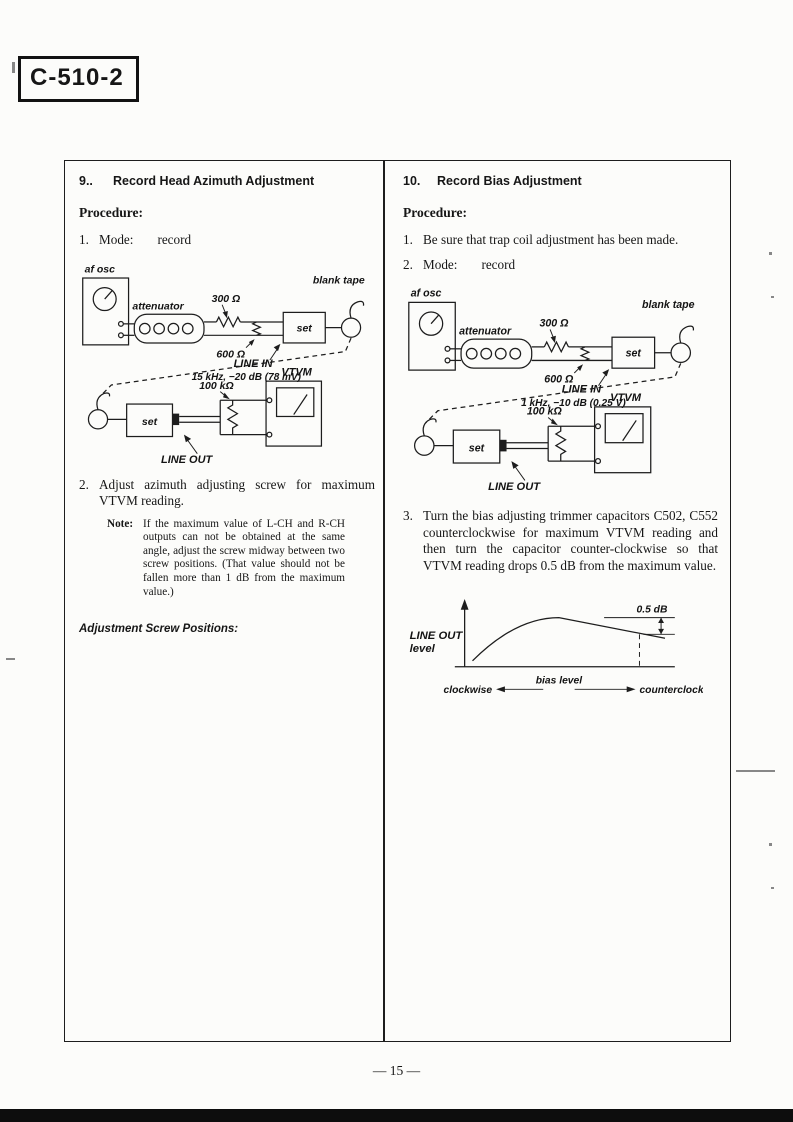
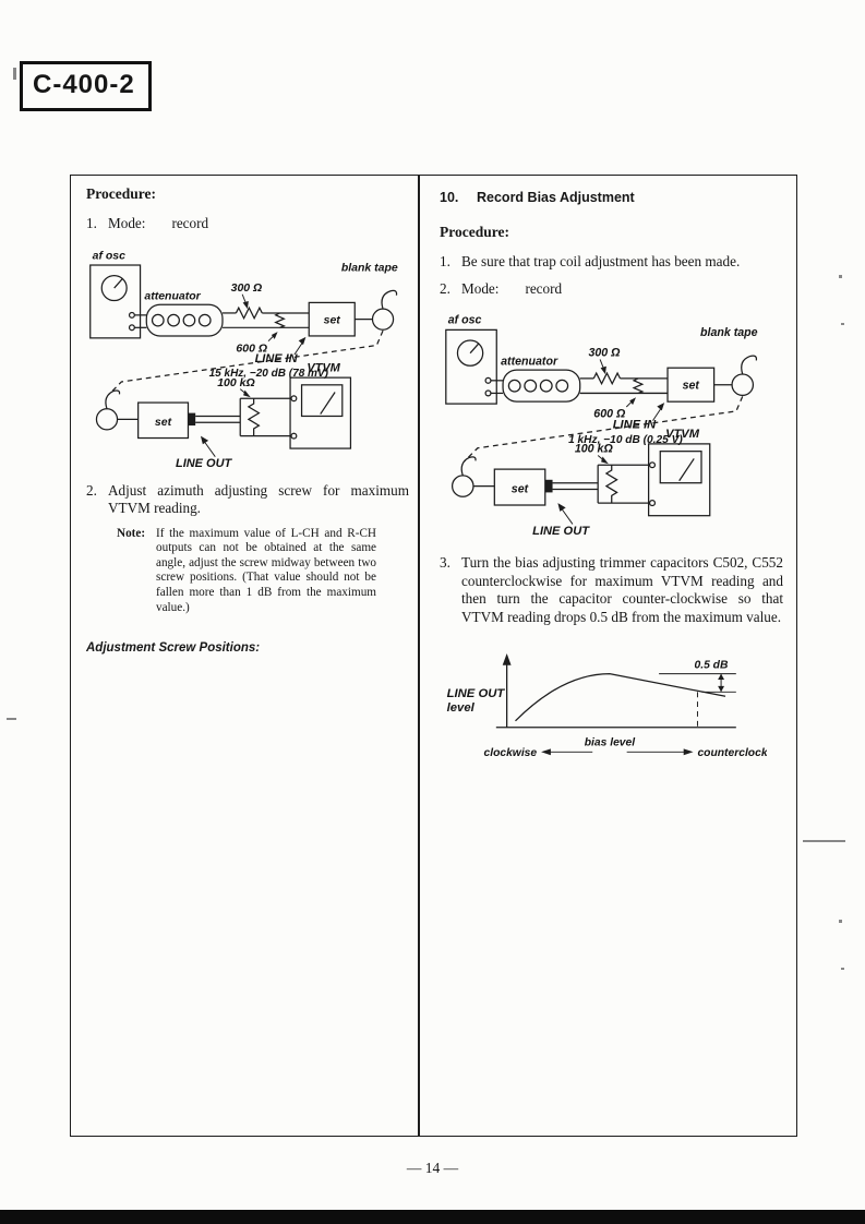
- C-510-2
+ C-400-2
- 9..
- Record Head Azimuth Adjustment
  Procedure:
  1.
  Mode: record
  af osc
  attenuator
  300 Ω
  600 Ω
  set
  blank tape
  LINEN
  15 kHz, −20 dB (78 mV)
  set
  100 kΩ
  VTVM
  LINE OUT
  2.
  Adjust azimuth adjusting screw for maximum VTVM reading.
  Note:
  If the maximum value of L-CH and R-CH outputs can not be obtained at the same angle, adjust the screw midway between two screw positions. (That value should not be fallen more than 1 dB from the maximum value.)
  Adjustment Screw Positions:
  10.
  Record Bias Adjustment
  Procedure:
  1.
  Be sure that trap coil adjustment has been made.
  2.
  Mode: record
  af osc
  attenuator
  300 Ω
  600 Ω
  set
  blank tape
  1 kHz, −10 dB (0.25 V)
  set
  100 kΩ
  VTVM
  LINE OUT
  3.
  Turn the bias adjusting trimmer capacitors C502, C552 counterclockwise for maximum VTVM reading and then turn the capacitor counter-clockwise so that VTVM reading drops 0.5 dB from the maximum value.
  0.5 dB
  LINE OUT
  level
  bias level
  clockwise
  counterclock
- — 15 —
+ — 14 —
